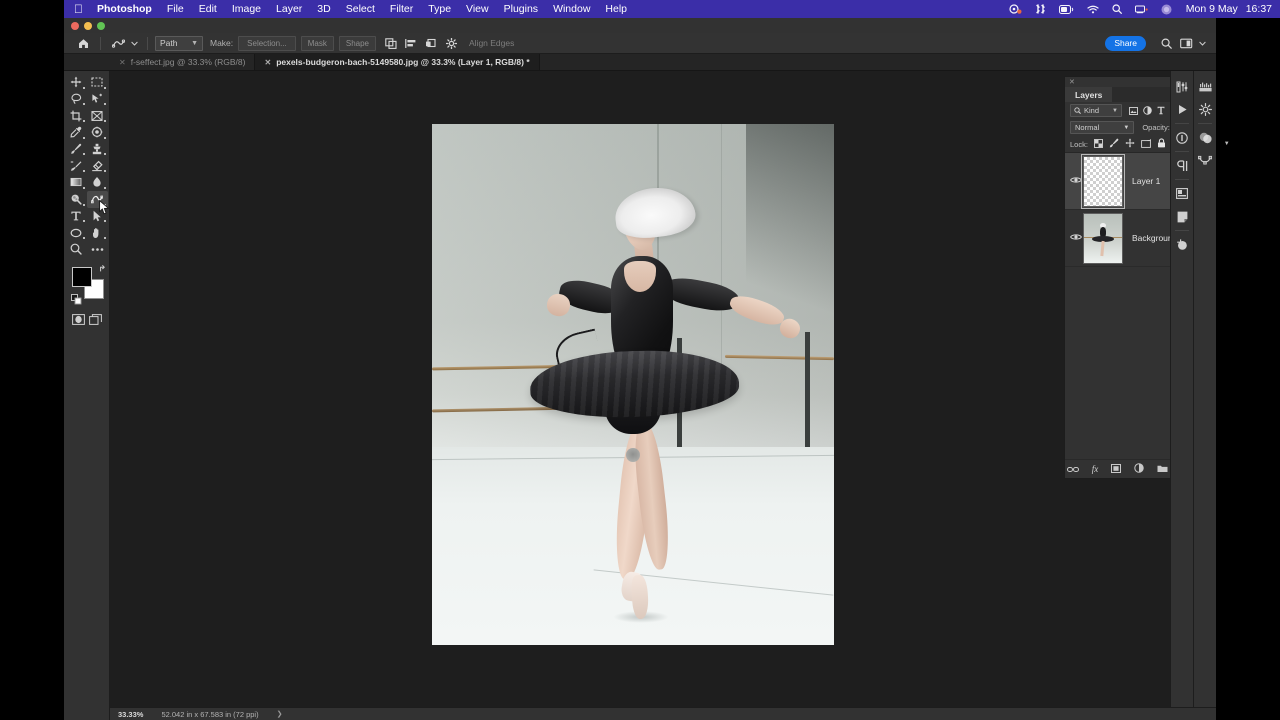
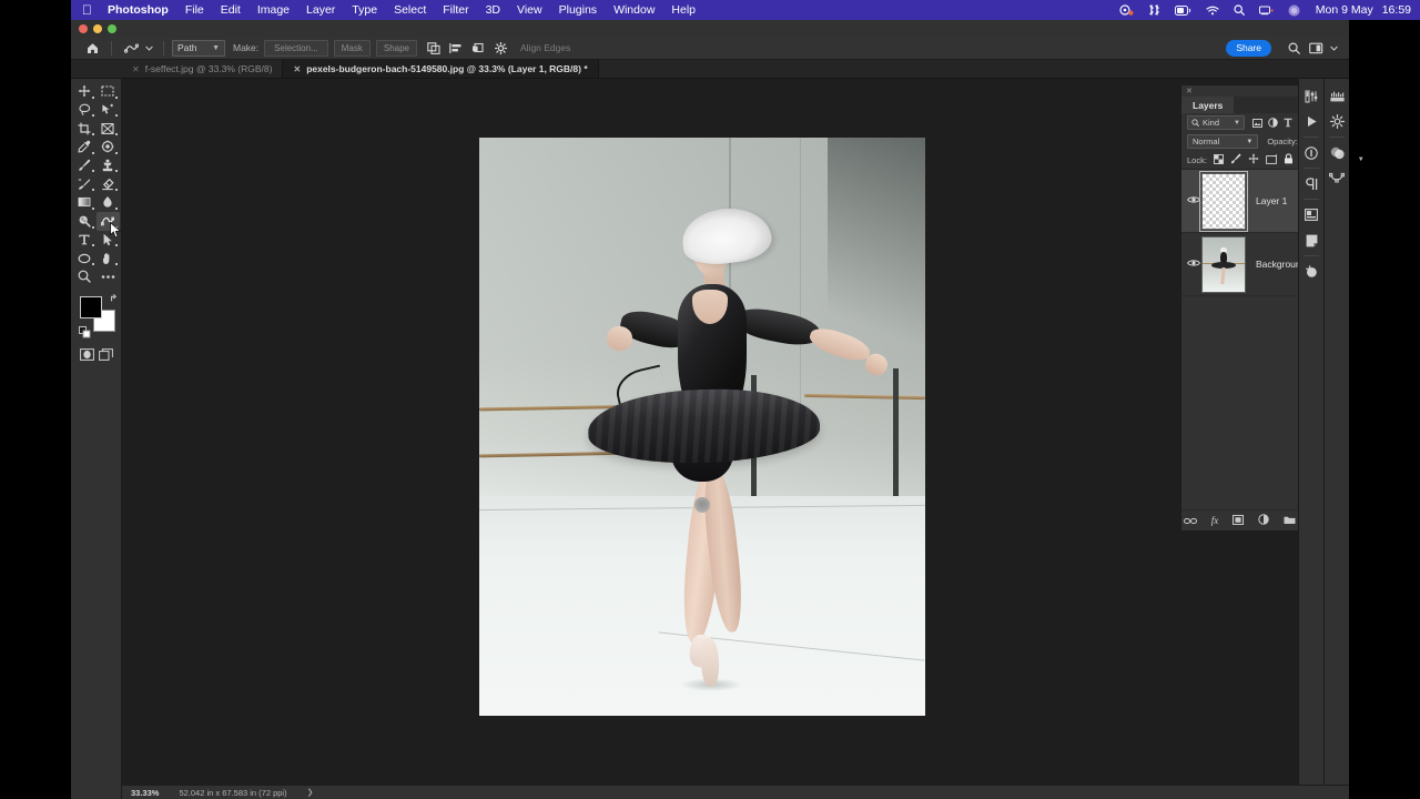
  
  Photoshop
  File
  Edit
  Image
  Layer
- 3D
+ Type
  Select
  Filter
- Type
+ 3D
  View
  Plugins
  Window
  Help
- Mon 9 May 16:37
+ Mon 9 May 16:59
  Path
  Make:
  Selection...
  Mask
  Shape
  Align Edges
  Share
  ✕
  f-seffect.jpg @ 33.3% (RGB/8)
  ✕
  pexels-budgeron-bach-5149580.jpg @ 33.3% (Layer 1, RGB/8) *
  Layers
  Kind
  Normal
  Opacity:
  Lock:
  Layer 1
  Backgrou
  fx
  33.33%
  52.042 in x 67.583 in (72 ppi)
